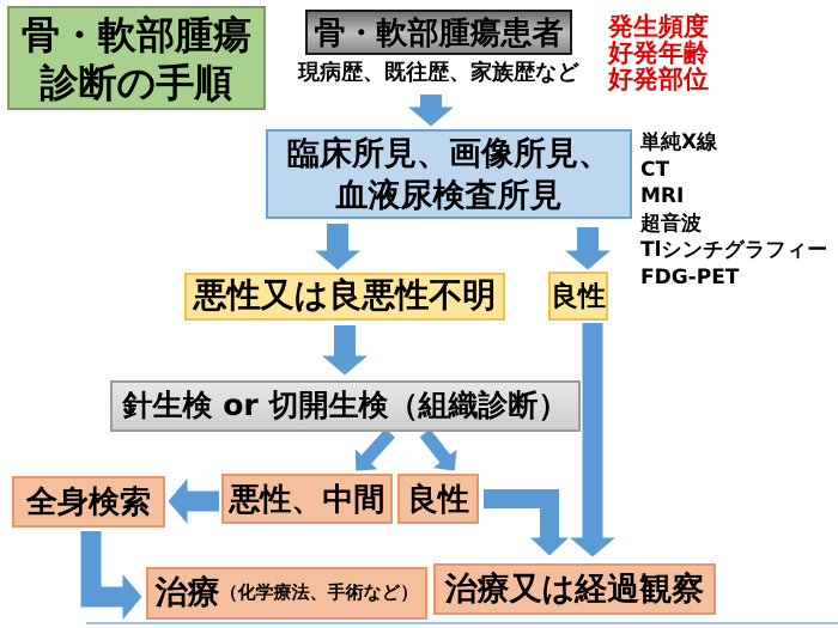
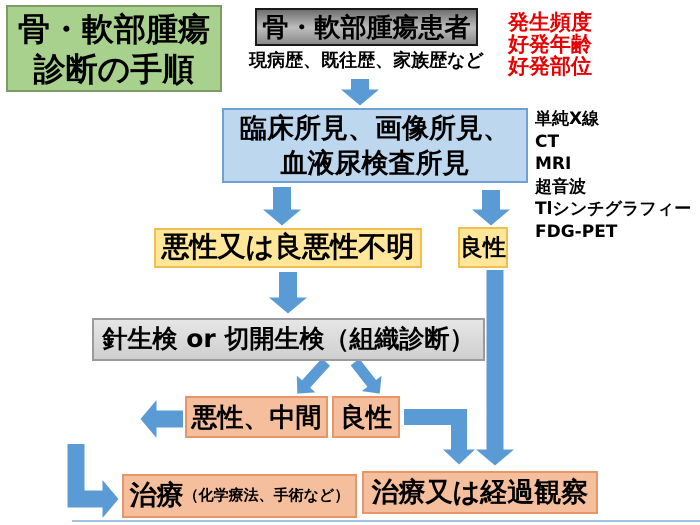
  骨・軟部腫瘍
  診断の手順
  骨・軟部腫瘍患者
  現病歴、既往歴、家族歴など
  発生頻度
  好発年齢
  好発部位
  臨床所見、画像所見、
  血液尿検査所見
  単純X線
  CT
  MRI
  超音波
  Tlシンチグラフィー
  FDG-PET
  悪性又は良悪性不明
  良性
  針生検 or 切開生検（組織診断）
- 全身検索
  悪性、中間
  良性
  治療
  （化学療法、手術など）
  治療又は経過観察
